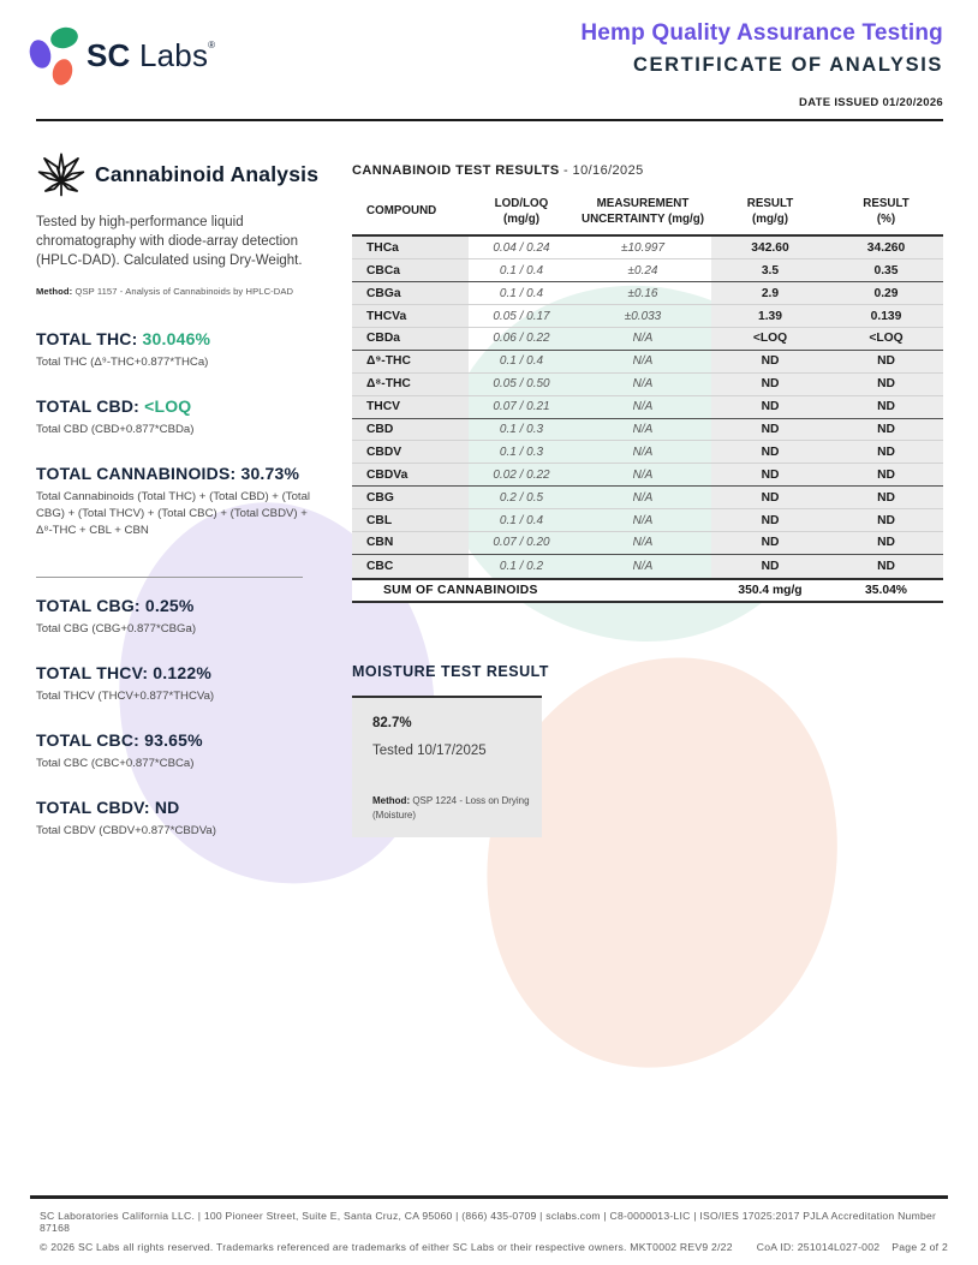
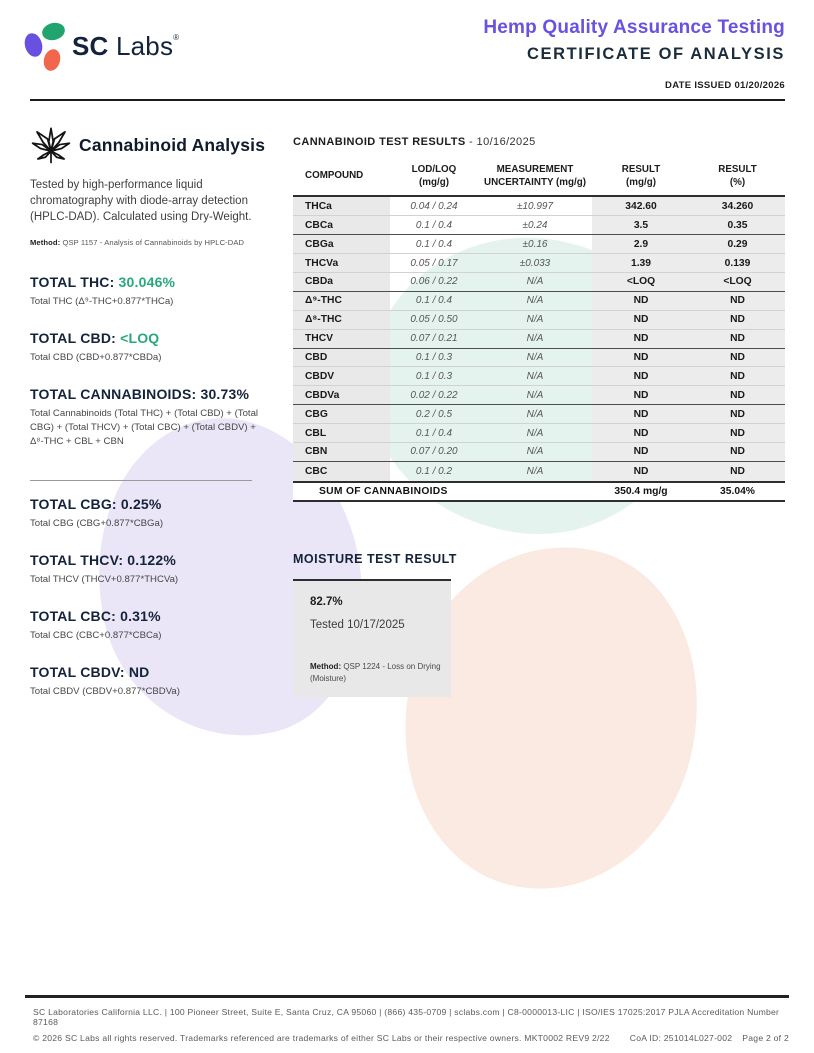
  SC Labs®
  Hemp Quality Assurance Testing
  CERTIFICATE OF ANALYSIS
  DATE ISSUED 01/20/2026
  Cannabinoid Analysis
  Tested by high-performance liquid chromatography with diode-array detection (HPLC-DAD). Calculated using Dry-Weight.
  Method: QSP 1157 - Analysis of Cannabinoids by HPLC-DAD
  TOTAL THC: 30.046%
  Total THC (Δ⁹-THC+0.877*THCa)
  TOTAL CBD: <LOQ
  Total CBD (CBD+0.877*CBDa)
  TOTAL CANNABINOIDS: 30.73%
  Total Cannabinoids (Total THC) + (Total CBD) + (Total CBG) + (Total THCV) + (Total CBC) + (Total CBDV) + Δ⁸-THC + CBL + CBN
  TOTAL CBG: 0.25%
  Total CBG (CBG+0.877*CBGa)
  TOTAL THCV: 0.122%
  Total THCV (THCV+0.877*THCVa)
- TOTAL CBC: 93.65%
+ TOTAL CBC: 0.31%
  Total CBC (CBC+0.877*CBCa)
  TOTAL CBDV: ND
  Total CBDV (CBDV+0.877*CBDVa)
  CANNABINOID TEST RESULTS - 10/16/2025
  COMPOUND
  LOD/LOQ
  (mg/g)
  MEASUREMENT
  UNCERTAINTY (mg/g)
  RESULT
  (mg/g)
  RESULT
  (%)
  THCa
  0.04 / 0.24
  ±10.997
  342.60
  34.260
  CBCa
  0.1 / 0.4
  ±0.24
  3.5
  0.35
  CBGa
  0.1 / 0.4
  ±0.16
  2.9
  0.29
  THCVa
  0.05 / 0.17
  ±0.033
  1.39
  0.139
  CBDa
  0.06 / 0.22
  N/A
  <LOQ
  <LOQ
  Δ⁹-THC
  0.1 / 0.4
  N/A
  ND
  ND
  Δ⁸-THC
  0.05 / 0.50
  N/A
  ND
  ND
  THCV
  0.07 / 0.21
  N/A
  ND
  ND
  CBD
  0.1 / 0.3
  N/A
  ND
  ND
  CBDV
  0.1 / 0.3
  N/A
  ND
  ND
  CBDVa
  0.02 / 0.22
  N/A
  ND
  ND
  CBG
  0.2 / 0.5
  N/A
  ND
  ND
  CBL
  0.1 / 0.4
  N/A
  ND
  ND
  CBN
  0.07 / 0.20
  N/A
  ND
  ND
  CBC
  0.1 / 0.2
  N/A
  ND
  ND
  SUM OF CANNABINOIDS
  350.4 mg/g
  35.04%
  MOISTURE TEST RESULT
  82.7%
  Tested 10/17/2025
  Method: QSP 1224 - Loss on Drying (Moisture)
  SC Laboratories California LLC. | 100 Pioneer Street, Suite E, Santa Cruz, CA 95060 | (866) 435-0709 | sclabs.com | C8-0000013-LIC | ISO/IES 17025:2017 PJLA Accreditation Number 87168
  © 2026 SC Labs all rights reserved. Trademarks referenced are trademarks of either SC Labs or their respective owners. MKT0002 REV9 2/22
  CoA ID: 251014L027-002
  Page 2 of 2
